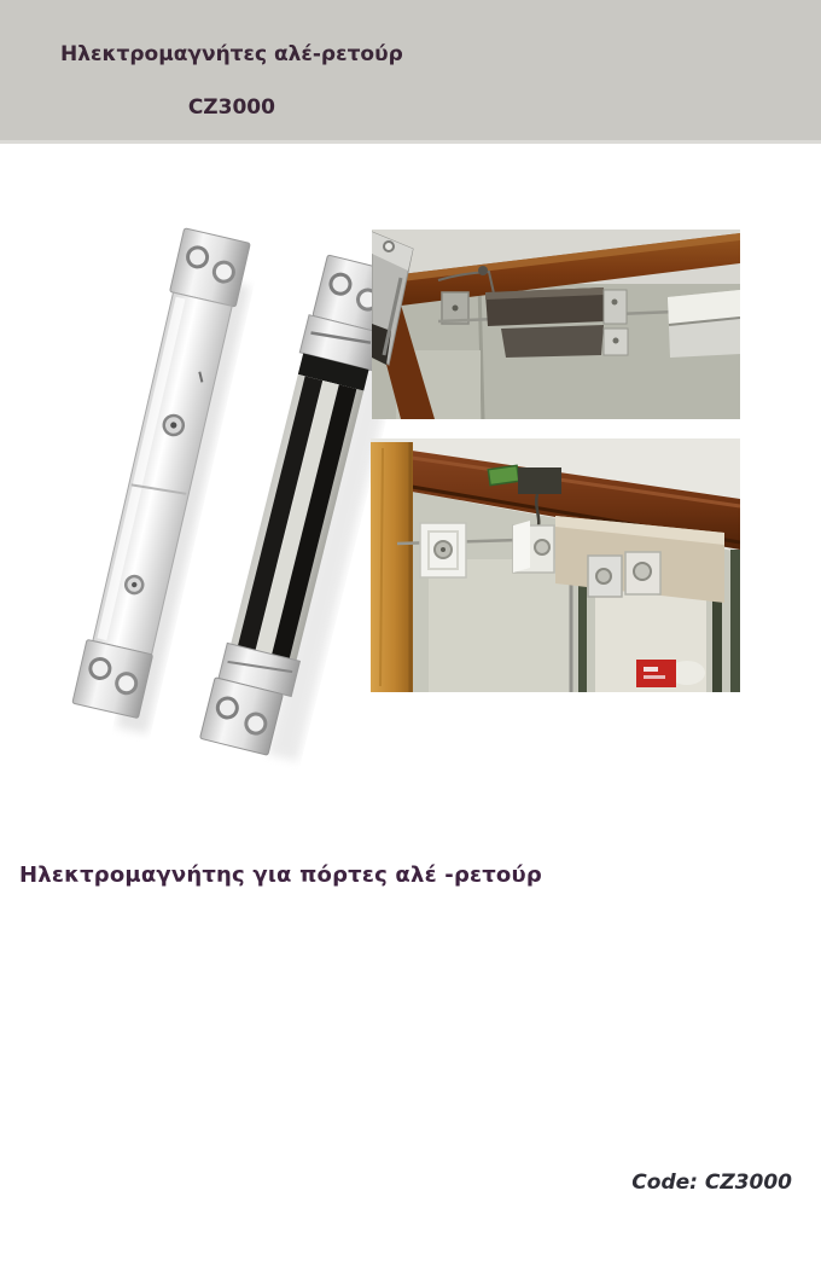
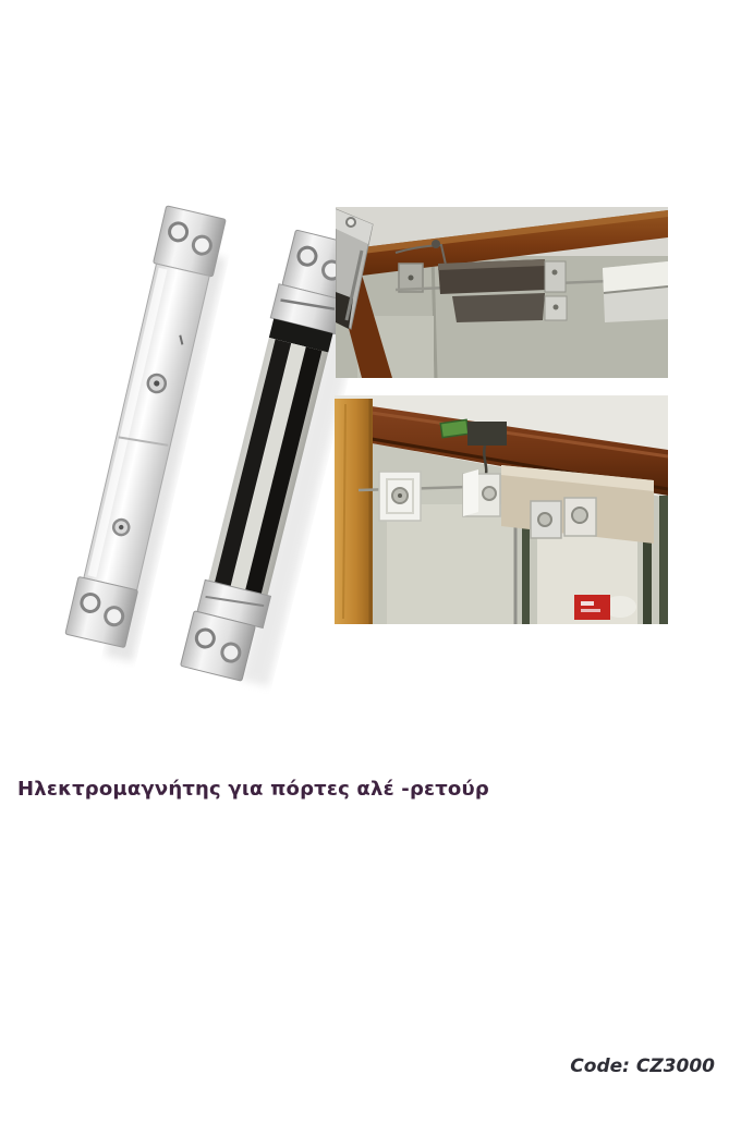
- Ηλεκτρομαγνήτες αλέ-ρετούρ
- CZ3000
  Ηλεκτρομαγνήτης για πόρτες αλέ -ρετούρ
  Code: CZ3000
